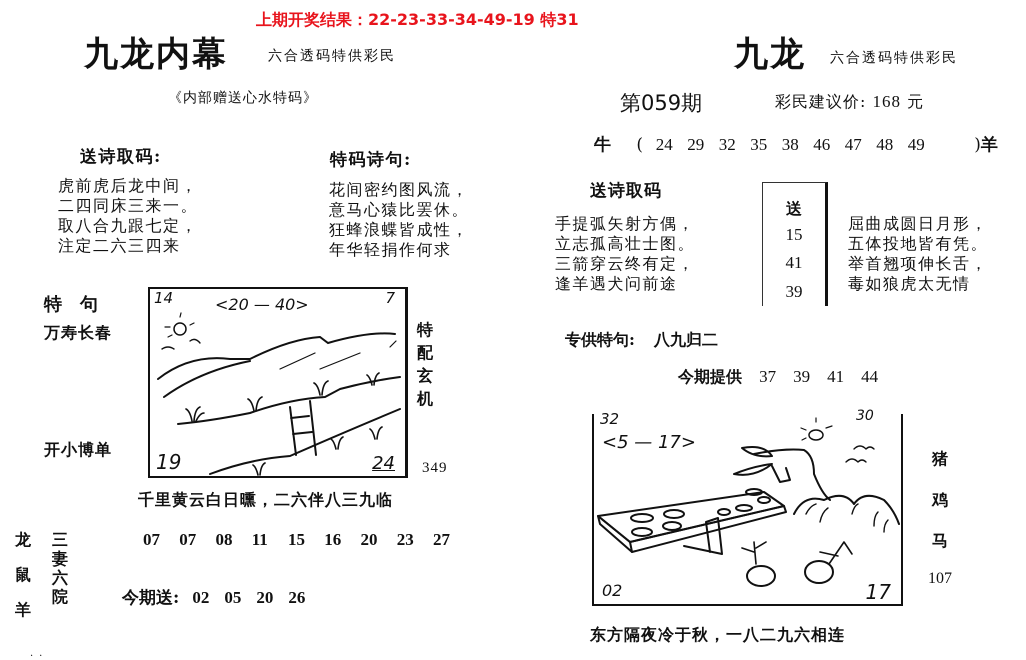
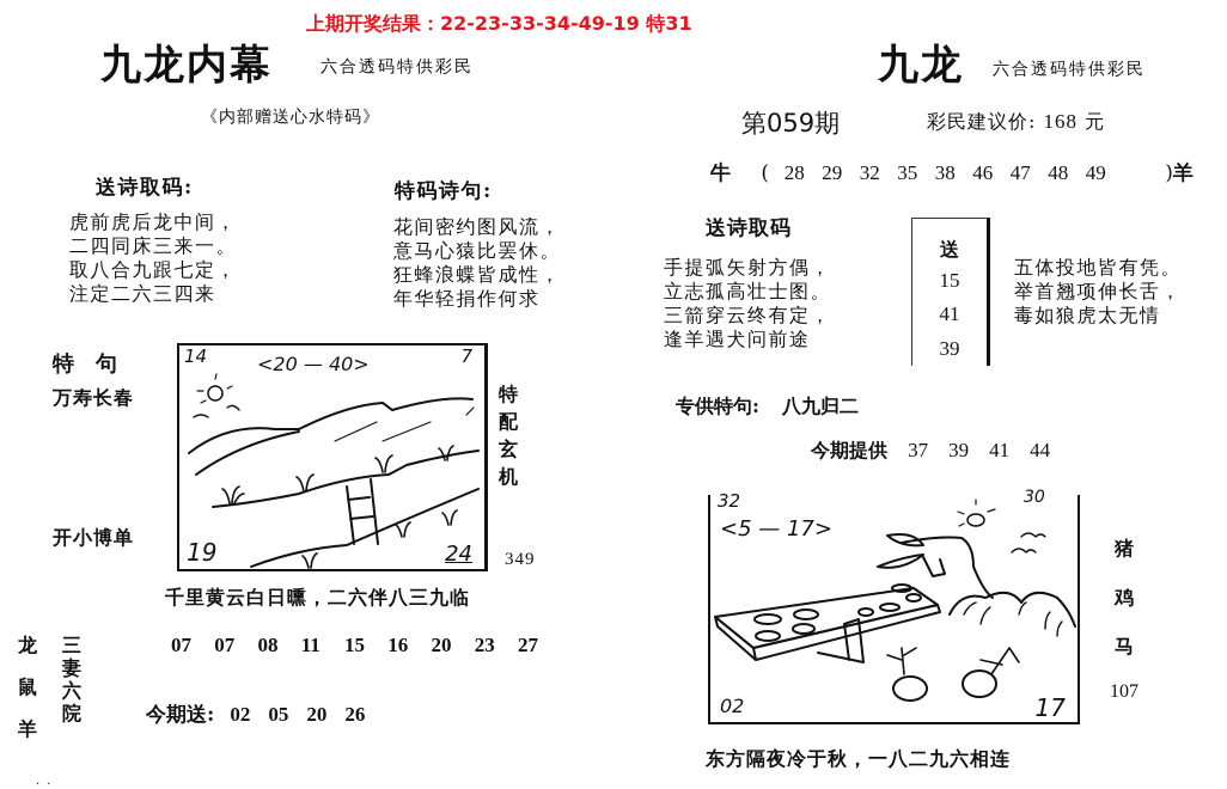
  上期开奖结果：22-23-33-34-49-19 特31
  九龙内幕
  六合透码特供彩民
  《内部赠送心水特码》
  送诗取码:
  虎前虎后龙中间，
  二四同床三来一。
  取八合九跟七定，
  注定二六三四来
  特码诗句:
  花间密约图风流，
  意马心猿比罢休。
  狂蜂浪蝶皆成性，
  年华轻捐作何求
  特 句
  万寿长春
  开小博单
  14
  7
  19
  24
  <20 — 40>
  特
  配
  玄
  机
  349
  千里黄云白日曛，二六伴八三九临
  龙
  鼠
  羊
  三
  妻
  六
  院
  07 07 08 11 15 16 20 23 27
  今期送: 02 05 20 26
  ..
  九龙
  六合透码特供彩民
  第059期
  彩民建议价: 168 元
- 牛 ( 24 29 32 35 38 46 47 48 49 )羊
+ 牛 ( 28 29 32 35 38 46 47 48 49 )羊
  送诗取码
  手提弧矢射方偶，
  立志孤高壮士图。
  三箭穿云终有定，
  逢羊遇犬问前途
  送
  15
  41
  39
- 屈曲成圆日月形，
  五体投地皆有凭。
  举首翘项伸长舌，
  毒如狼虎太无情
  专供特句: 八九归二
  今期提供 37 39 41 44
  32
  30
  02
  17
  <5 — 17>
  猪
  鸡
  马
  107
  东方隔夜冷于秋，一八二九六相连
